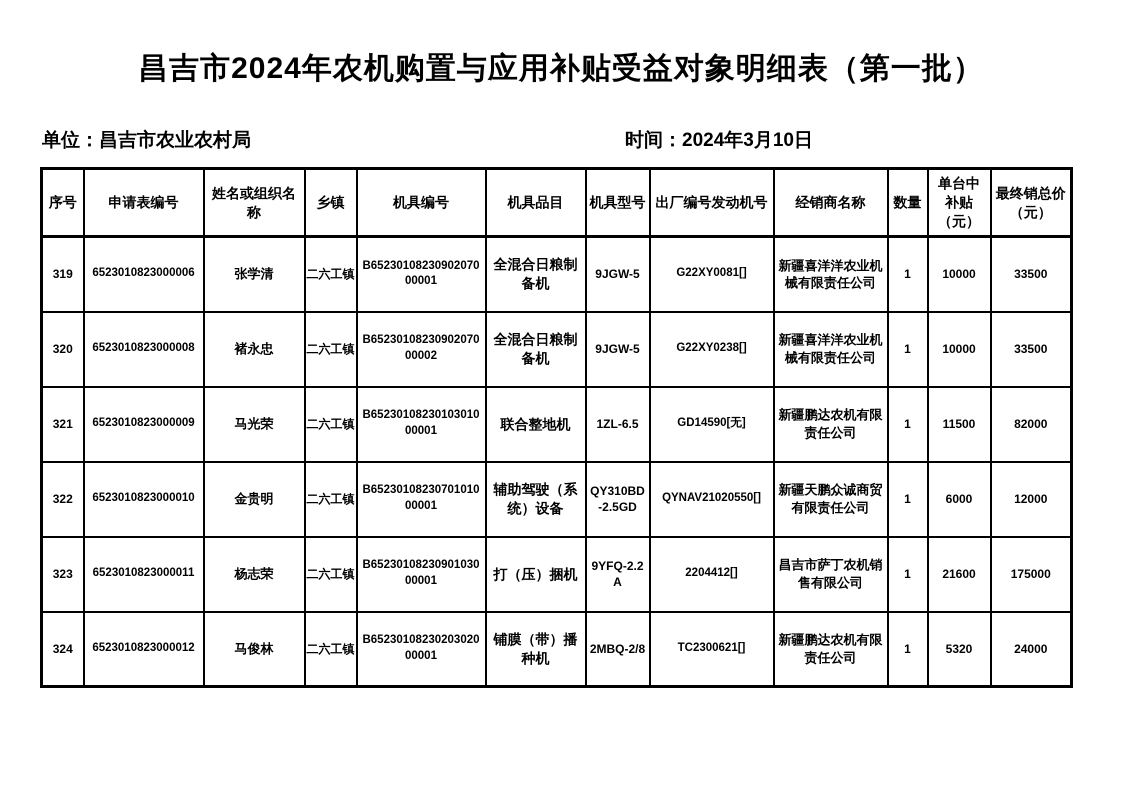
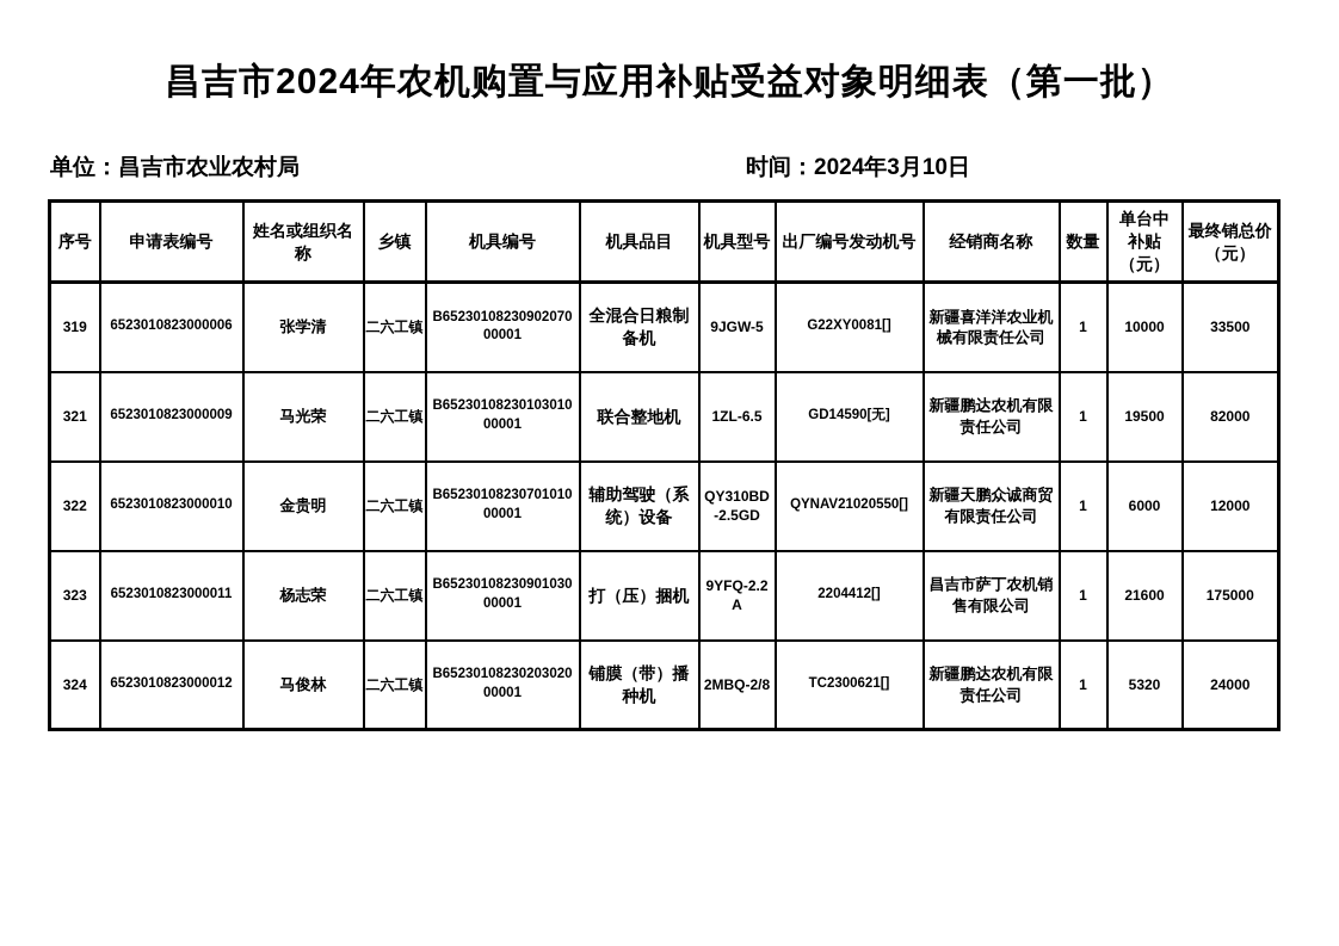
  昌吉市2024年农机购置与应用补贴受益对象明细表（第一批）
  单位：昌吉市农业农村局
  时间：2024年3月10日
  序号	申请表编号	姓名或组织名称	乡镇	机具编号	机具品目	机具型号	出厂编号发动机号	经销商名称	数量	单台中补贴（元）	最终销总价（元）
  319	6523010823000006	张学清	二六工镇	B6523010823090207000001	全混合日粮制备机	9JGW-5	G22XY0081[]	新疆喜洋洋农业机械有限责任公司	1	10000	33500
- 320	6523010823000008	褚永忠	二六工镇	B6523010823090207000002	全混合日粮制备机	9JGW-5	G22XY0238[]	新疆喜洋洋农业机械有限责任公司	1	10000	33500
- 321	6523010823000009	马光荣	二六工镇	B6523010823010301000001	联合整地机	1ZL-6.5	GD14590[无]	新疆鹏达农机有限责任公司	1	11500	82000
+ 321	6523010823000009	马光荣	二六工镇	B6523010823010301000001	联合整地机	1ZL-6.5	GD14590[无]	新疆鹏达农机有限责任公司	1	19500	82000
  322	6523010823000010	金贵明	二六工镇	B6523010823070101000001	辅助驾驶（系统）设备	QY310BD-2.5GD	QYNAV21020550[]	新疆天鹏众诚商贸有限责任公司	1	6000	12000
  323	6523010823000011	杨志荣	二六工镇	B6523010823090103000001	打（压）捆机	9YFQ-2.2A	2204412[]	昌吉市萨丁农机销售有限公司	1	21600	175000
  324	6523010823000012	马俊林	二六工镇	B6523010823020302000001	铺膜（带）播种机	2MBQ-2/8	TC2300621[]	新疆鹏达农机有限责任公司	1	5320	24000
